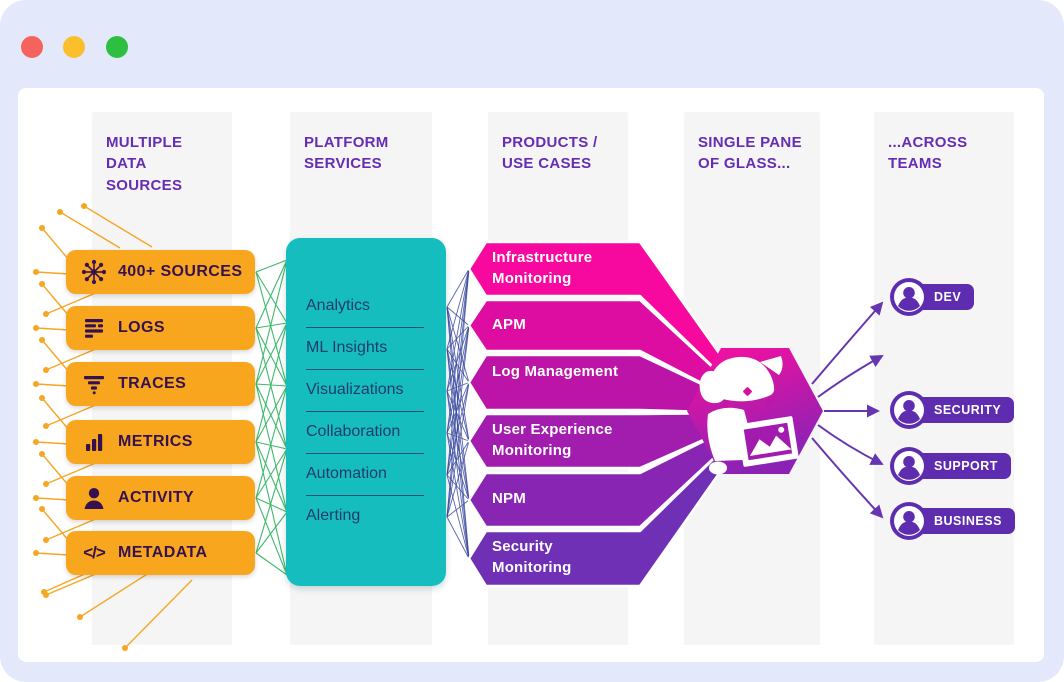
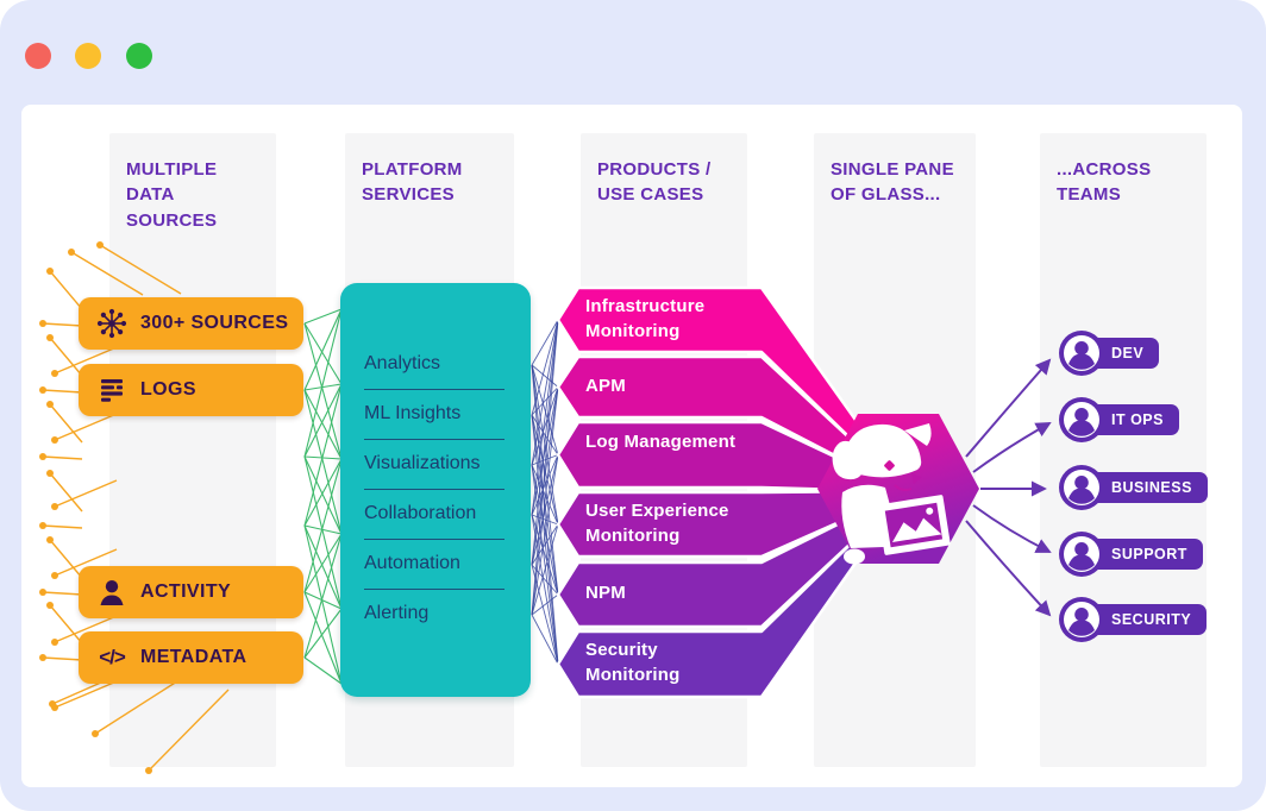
  MULTIPLE DATA SOURCES
  PLATFORM SERVICES
  PRODUCTS / USE CASES
  SINGLE PANE OF GLASS...
  ...ACROSS TEAMS
- 400+ SOURCES
+ 300+ SOURCES
  LOGS
- TRACES
- METRICS
  ACTIVITY
  </>
  METADATA
  Analytics
  ML Insights
  Visualizations
  Collaboration
  Automation
  Alerting
  Infrastructure Monitoring
  APM
  Log Management
  User Experience Monitoring
  NPM
  Security Monitoring
  DEV
+ IT OPS
- SECURITY
+ BUSINESS
  SUPPORT
- BUSINESS
+ SECURITY
